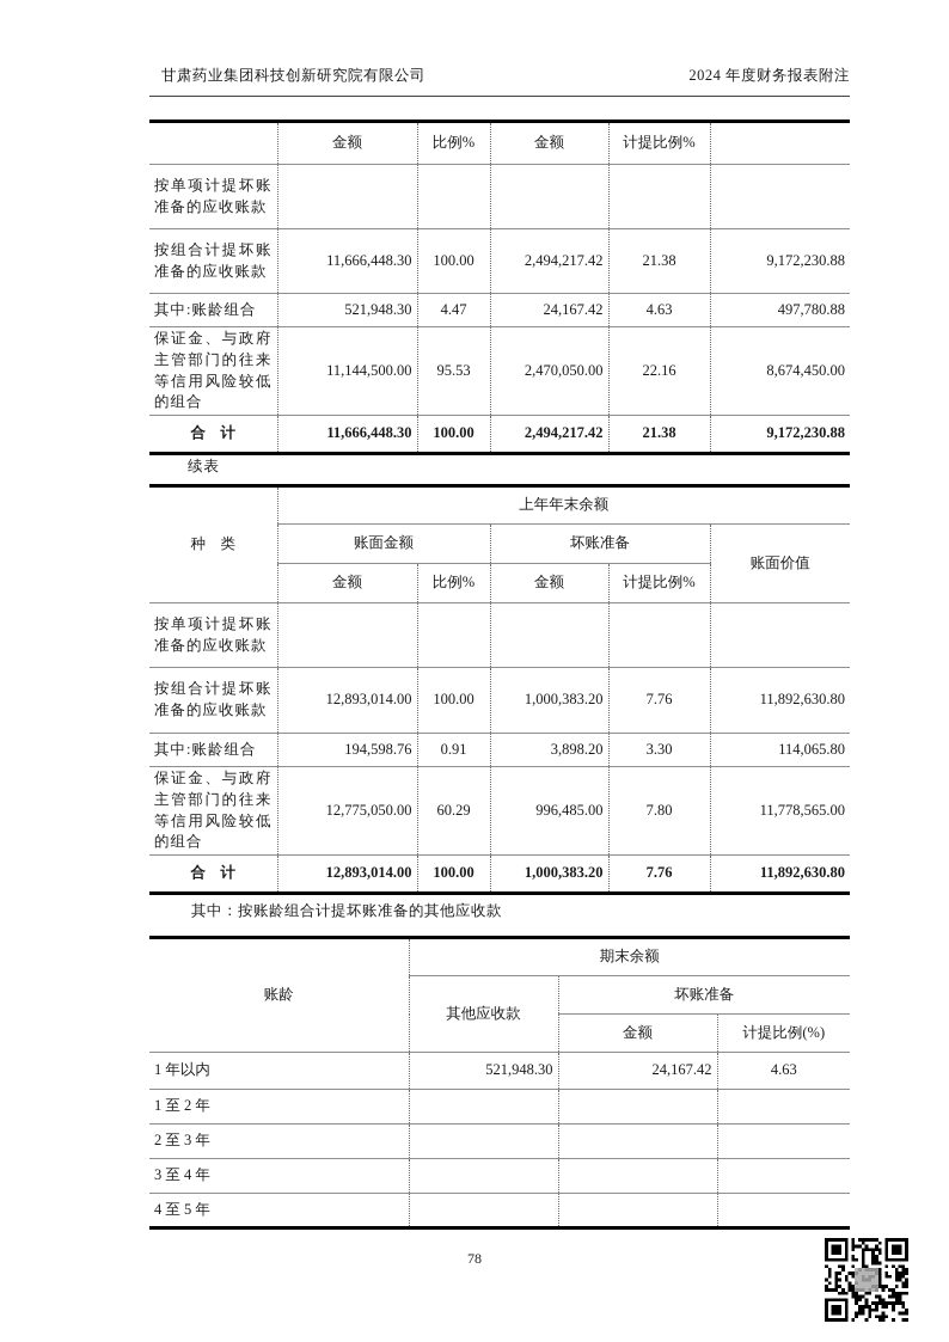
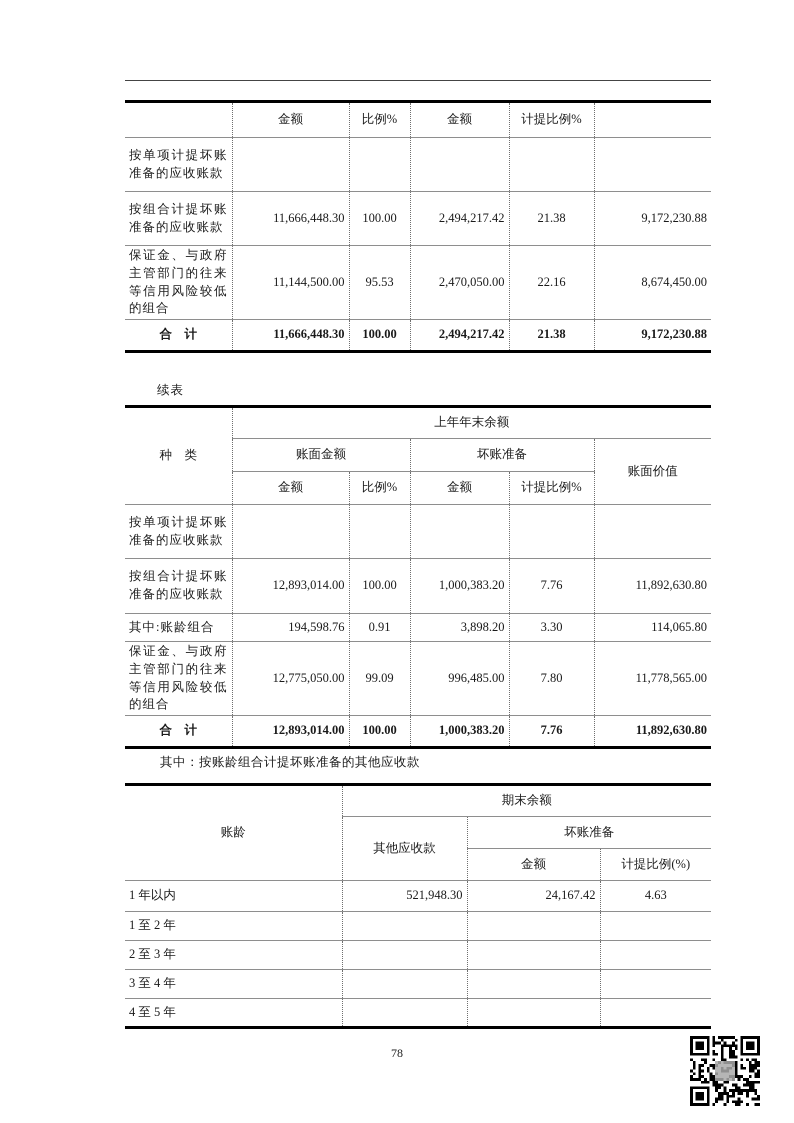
- 甘肃药业集团科技创新研究院有限公司
- 2024 年度财务报表附注
  	金额	比例%	金额	计提比例%
  按单项计提坏账准备的应收账款
  按组合计提坏账准备的应收账款	11,666,448.30	100.00	2,494,217.42	21.38	9,172,230.88
- 其中:账龄组合	521,948.30	4.47	24,167.42	4.63	497,780.88
  保证金、与政府主管部门的往来等信用风险较低的组合	11,144,500.00	95.53	2,470,050.00	22.16	8,674,450.00
  合 计	11,666,448.30	100.00	2,494,217.42	21.38	9,172,230.88
  续表
  种 类	上年年末余额
  账面金额	坏账准备	账面价值
  金额	比例%	金额	计提比例%
  按单项计提坏账准备的应收账款
  按组合计提坏账准备的应收账款	12,893,014.00	100.00	1,000,383.20	7.76	11,892,630.80
  其中:账龄组合	194,598.76	0.91	3,898.20	3.30	114,065.80
- 保证金、与政府主管部门的往来等信用风险较低的组合	12,775,050.00	60.29	996,485.00	7.80	11,778,565.00
+ 保证金、与政府主管部门的往来等信用风险较低的组合	12,775,050.00	99.09	996,485.00	7.80	11,778,565.00
  合 计	12,893,014.00	100.00	1,000,383.20	7.76	11,892,630.80
  其中：按账龄组合计提坏账准备的其他应收款
  账龄	期末余额
  其他应收款	坏账准备
  金额	计提比例(%)
  1 年以内	521,948.30	24,167.42	4.63
  1 至 2 年
  2 至 3 年
  3 至 4 年
  4 至 5 年
  78
